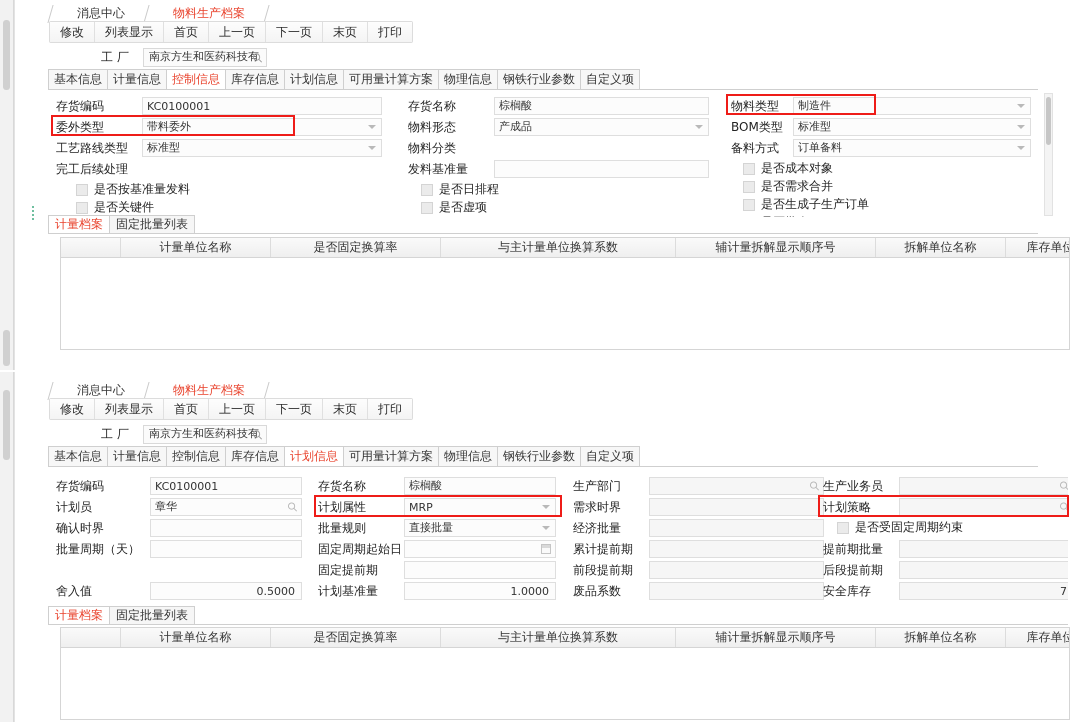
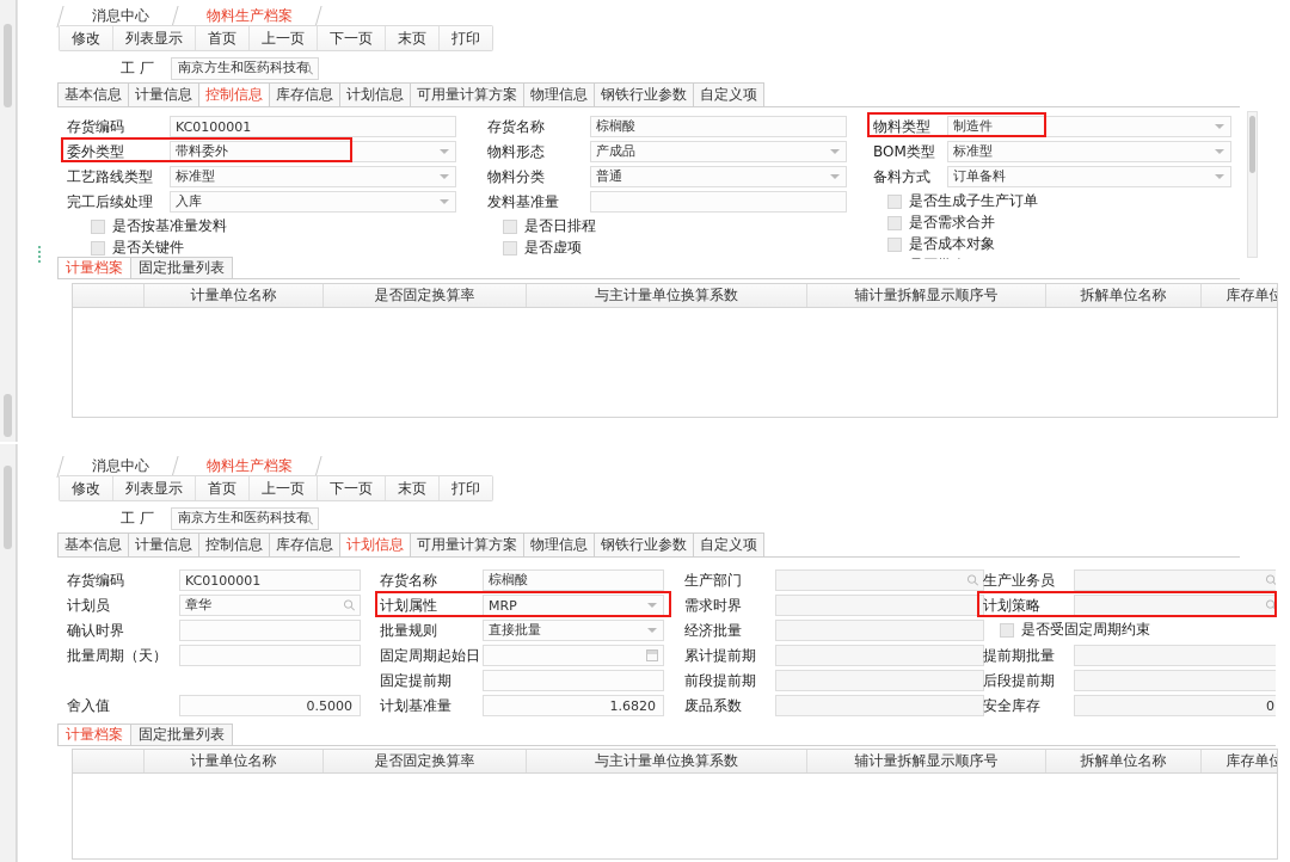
  消息中心
  物料生产档案
  修改
  列表显示
  首页
  上一页
  下一页
  末页
  打印
  工厂
  南京方生和医药科技
  基本信息
  计量信息
  控制信息
  库存信息
  计划信息
  可用量计算方案
  物理信息
  钢铁行业参数
  自定义项
  存货编码
  KC0100001
  委外类型
  带料委外
  工艺路线类型
  标准型
  完工后续处理
+ 入库
  是否按基准量发料
  是否关键件
  存货名称
  棕榈酸
  物料形态
  产成品
  物料分类
+ 普通
  发料基准量
  是否日排程
  是否虚项
  物料类型
  制造件
  BOM类型
  标准型
  备料方式
  订单备料
- 是否成本对象
+ 是否生成子生产订单
  是否需求合并
- 是否生成子生产订单
+ 是否成本对象
  计量档案
  固定批量列表
  计量单位名称
  是否固定换算率
  与主计量单位换算系数
  辅计量拆解显示顺序号
  拆解单位名称
  库存单位
  消息中心
  物料生产档案
  修改
  列表显示
  首页
  上一页
  下一页
  末页
  打印
  工厂
  南京方生和医药科技
  基本信息
  计量信息
  控制信息
  库存信息
  计划信息
  可用量计算方案
  物理信息
  钢铁行业参数
  自定义项
  存货编码
  KC0100001
  计划员
  章华
  确认时界
  批量周期（天）
  舍入值
  0.5000
  存货名称
  棕榈酸
  计划属性
  MRP
  批量规则
  直接批量
  固定周期起始日
  固定提前期
  计划基准量
- 1.0000
+ 1.6820
  生产部门
  需求时界
  经济批量
  累计提前期
  前段提前期
  废品系数
  生产业务员
  计划策略
  是否受固定周期约束
  提前期批量
  后段提前期
  安全库存
- 7
+ 0
  计量档案
  固定批量列表
  计量单位名称
  是否固定换算率
  与主计量单位换算系数
  辅计量拆解显示顺序号
  拆解单位名称
  库存单位
